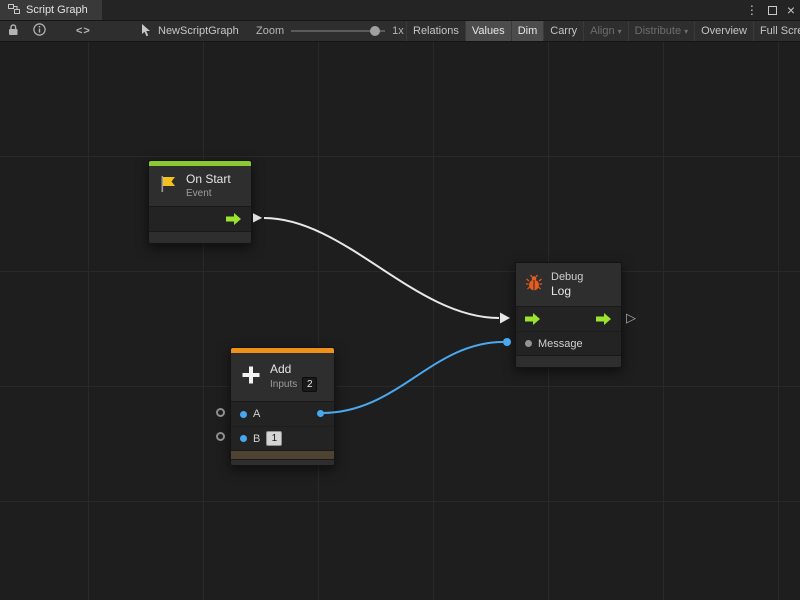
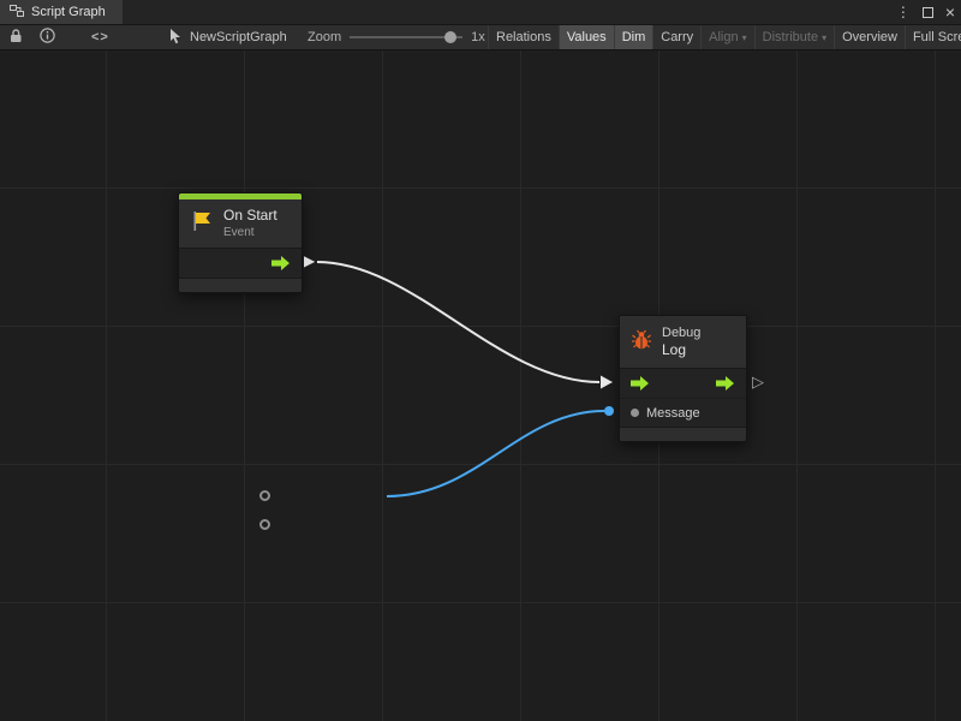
  Script Graph
  ⋮
  ×
  <>
  NewScriptGraph
  Zoom
  1x
  Relations
  Values
  Dim
  Carry
  Align
  ▾
  Distribute
  ▾
  Overview
  Full Scr
  On Start
  Event
  Debug
  Log
  Message
- Add
- Inputs
- 2
- A
- B
- 1
  ▶
  ▷
